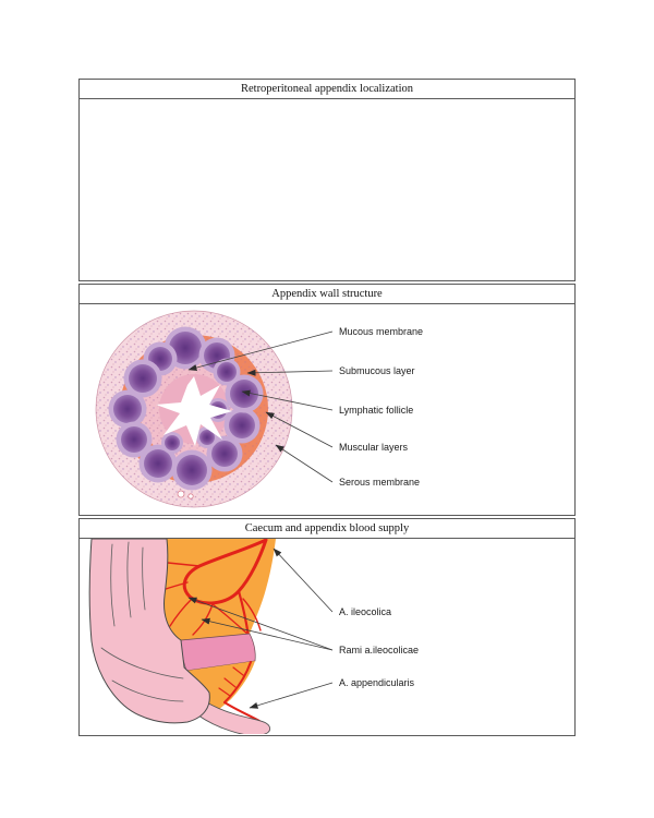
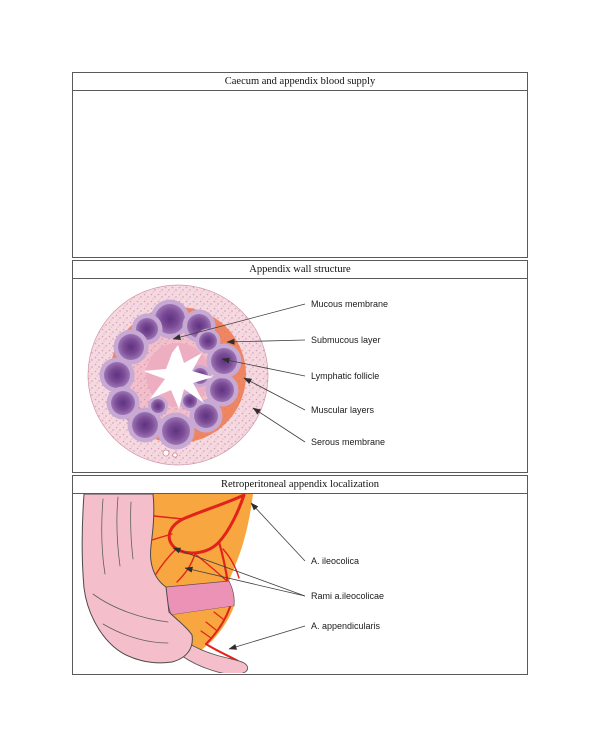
- Retroperitoneal appendix localization
+ Caecum and appendix blood supply
  Appendix wall structure
  Mucous membrane
  Submucous layer
  Lymphatic follicle
  Muscular layers
  Serous membrane
- Caecum and appendix blood supply
+ Retroperitoneal appendix localization
  A. ileocolica
  Rami a.ileocolicae
  A. appendicularis
